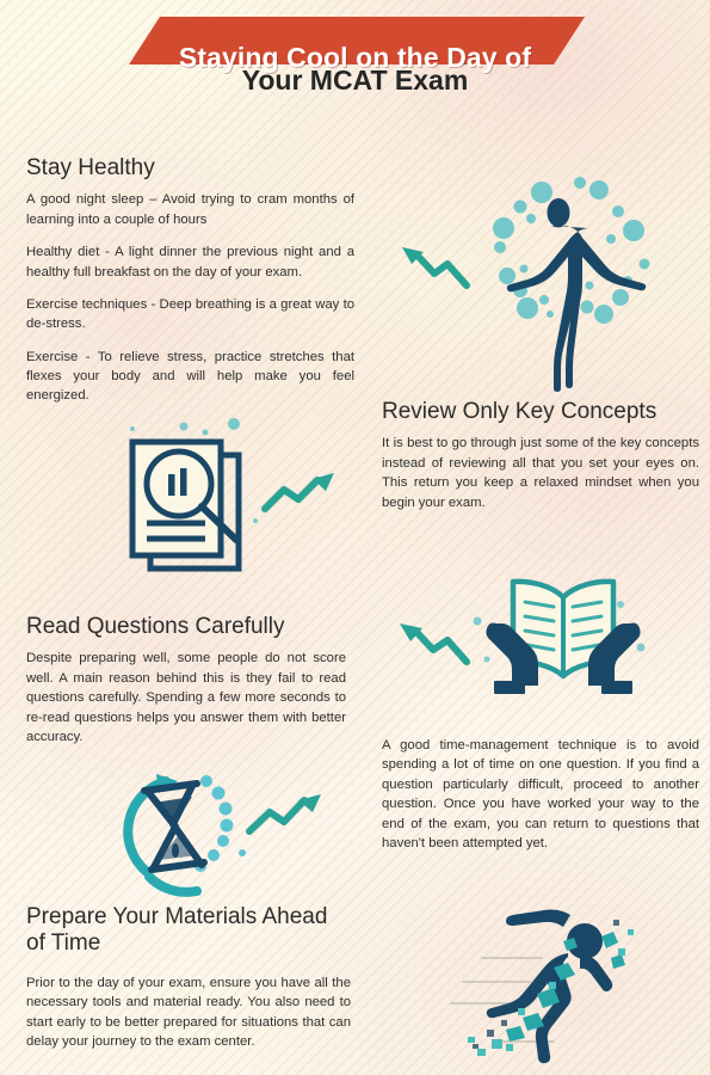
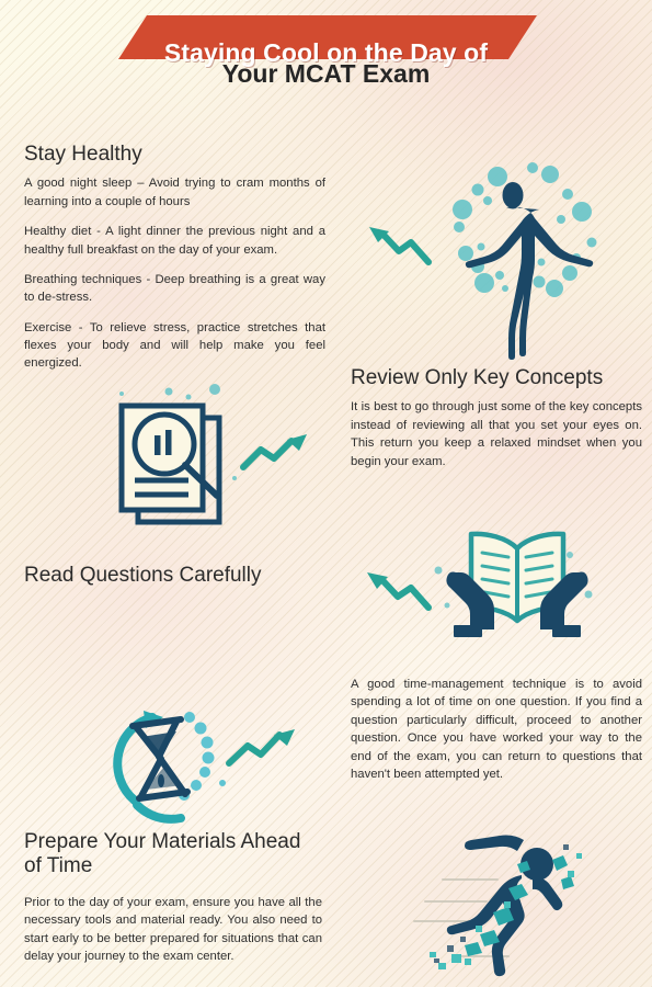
  Staying Cool on the Day of
  Your MCAT Exam
  Stay Healthy
  A good night sleep – Avoid trying to cram months of learning into a couple of hours
  Healthy diet - A light dinner the previous night and a healthy full breakfast on the day of your exam.
- Exercise techniques - Deep breathing is a great way to de-stress.
+ Breathing techniques - Deep breathing is a great way to de-stress.
  Exercise - To relieve stress, practice stretches that flexes your body and will help make you feel energized.
  Review Only Key Concepts
  It is best to go through just some of the key concepts instead of reviewing all that you set your eyes on. This return you keep a relaxed mindset when you begin your exam.
  Read Questions Carefully
- Despite preparing well, some people do not score well. A main reason behind this is they fail to read questions carefully. Spending a few more seconds to re-read questions helps you answer them with better accuracy.
  A good time-management technique is to avoid spending a lot of time on one question. If you find a question particularly difficult, proceed to another question. Once you have worked your way to the end of the exam, you can return to questions that haven't been attempted yet.
  Prepare Your Materials Ahead of Time
  Prior to the day of your exam, ensure you have all the necessary tools and material ready. You also need to start early to be better prepared for situations that can delay your journey to the exam center.
